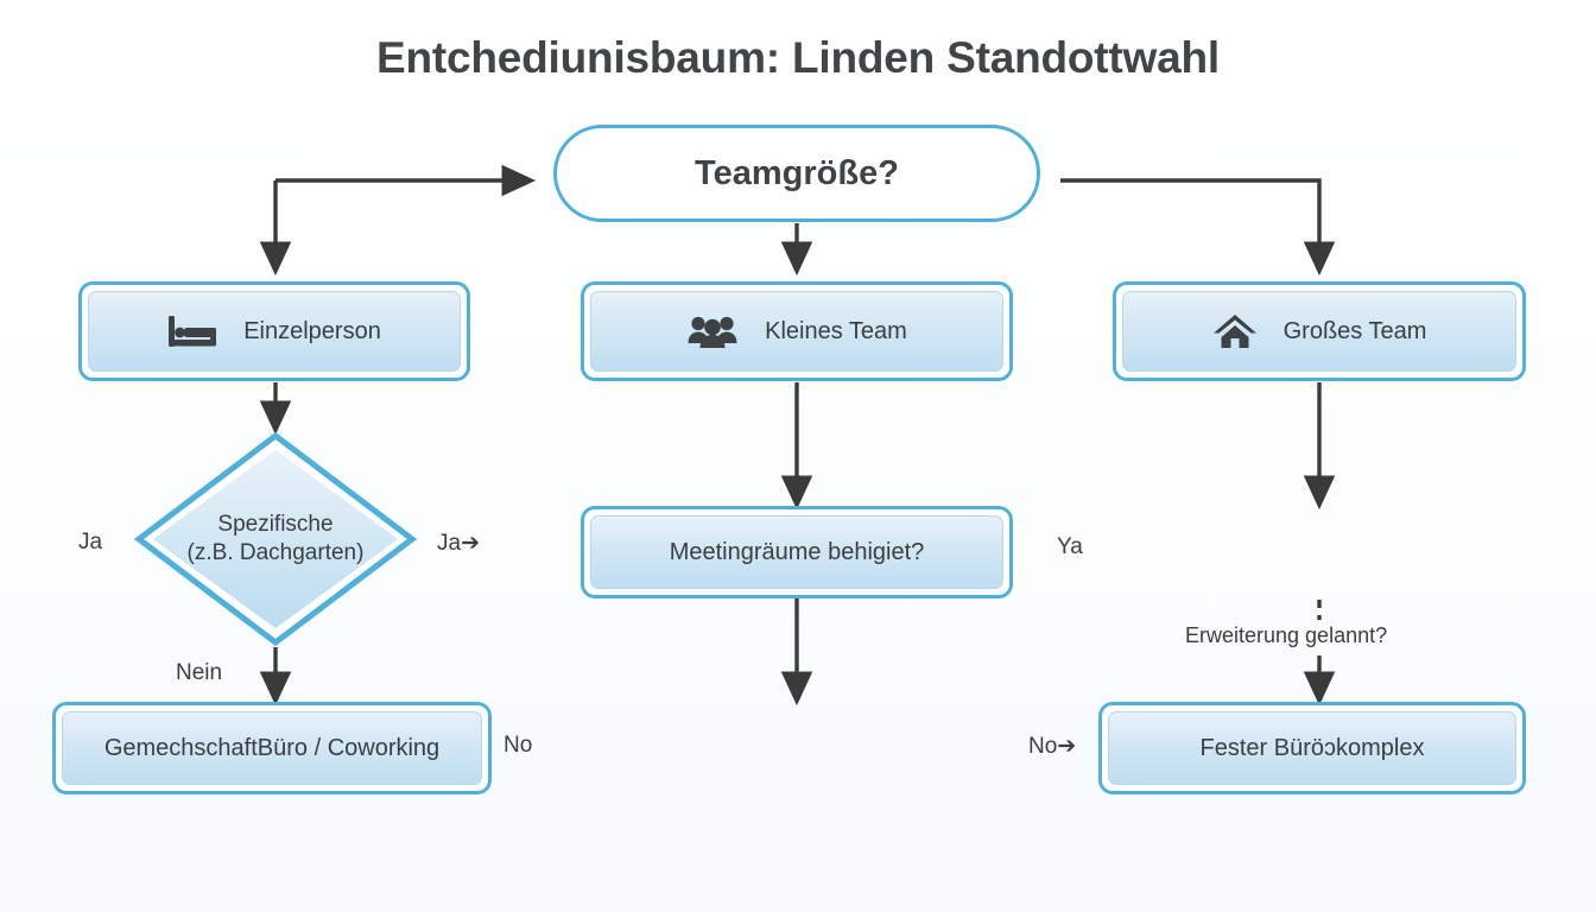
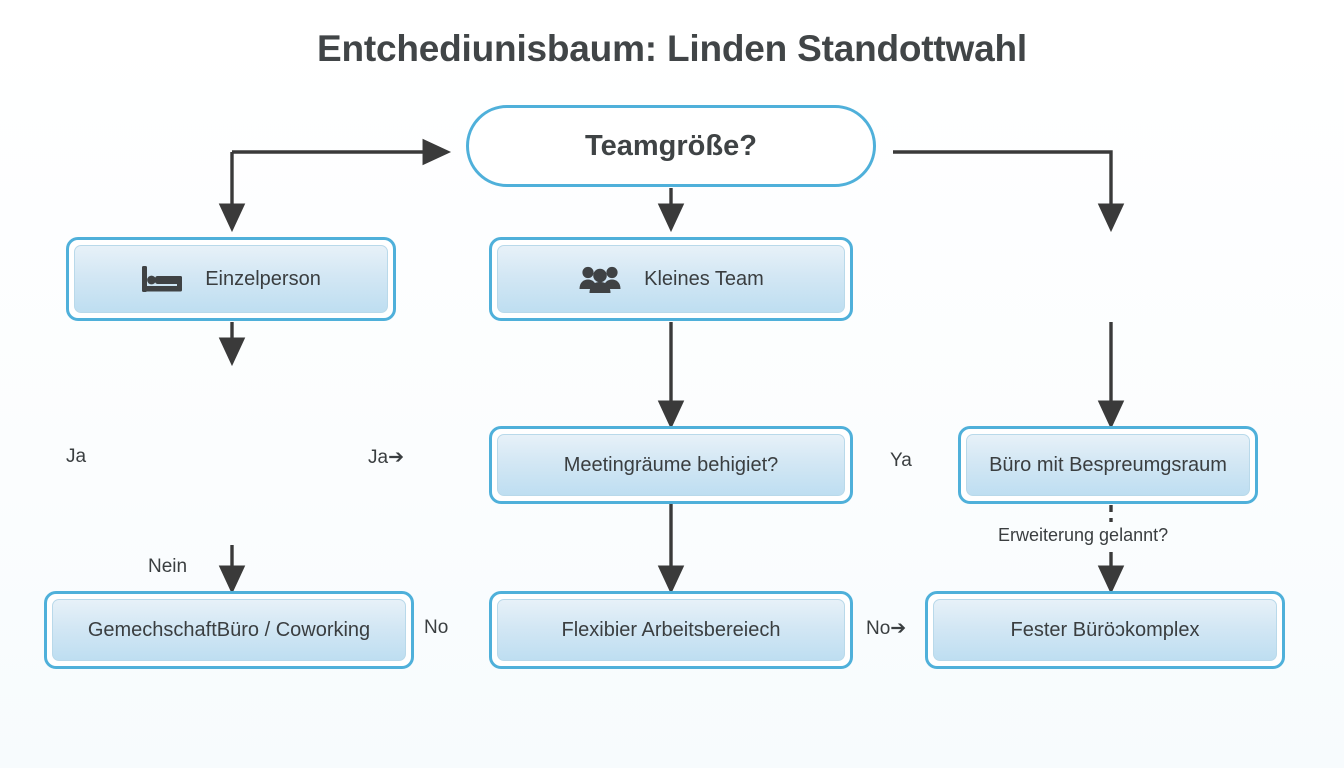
  Entchediunisbaum: Linden Standottwahl
  Teamgröße?
  Einzelperson
  Kleines Team
- Großes Team
- Spezifische
- (z.B. Dachgarten)
  Meetingräume behigiet?
+ Büro mit Bespreumgsraum
  GemechschaftBüro / Coworking
+ Flexibier Arbeitsbereiech
  Fester Büröɔkomplex
  Ja
  Ja➔
  Nein
  No
  No➔
  Ya
  Erweiterung gelannt?
